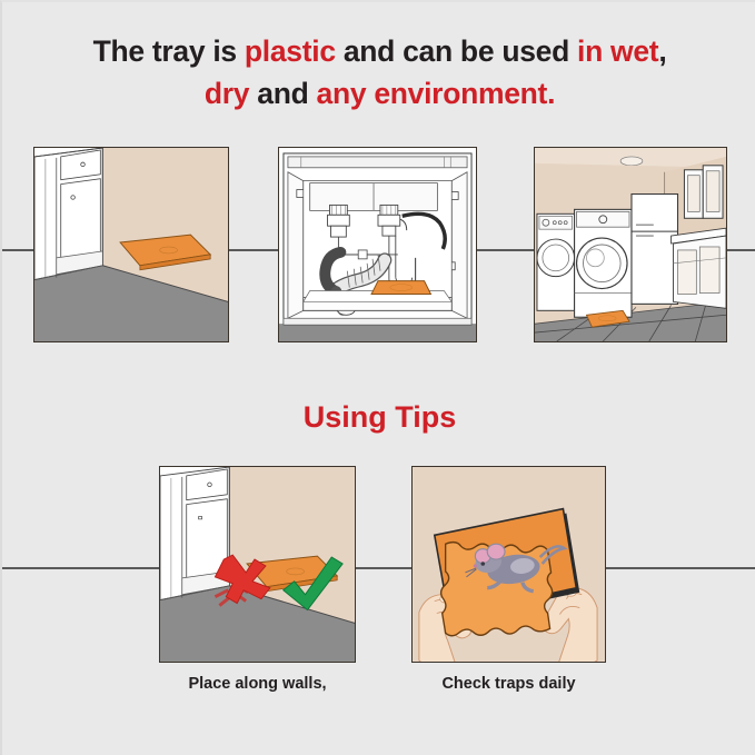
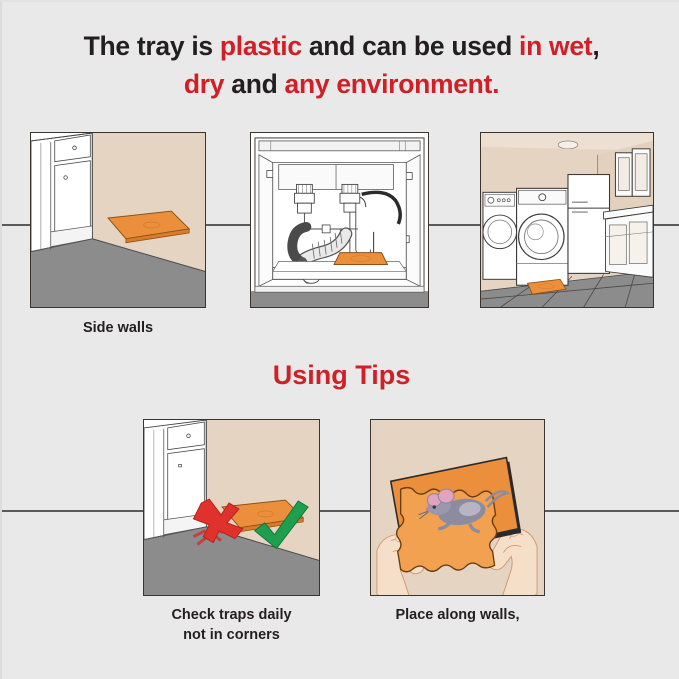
  The tray is plastic and can be used in wet,
  dry and any environment.
+ Side walls
  Using Tips
- Place along walls,
+ Check traps daily
+ not in corners
- Check traps daily
+ Place along walls,
